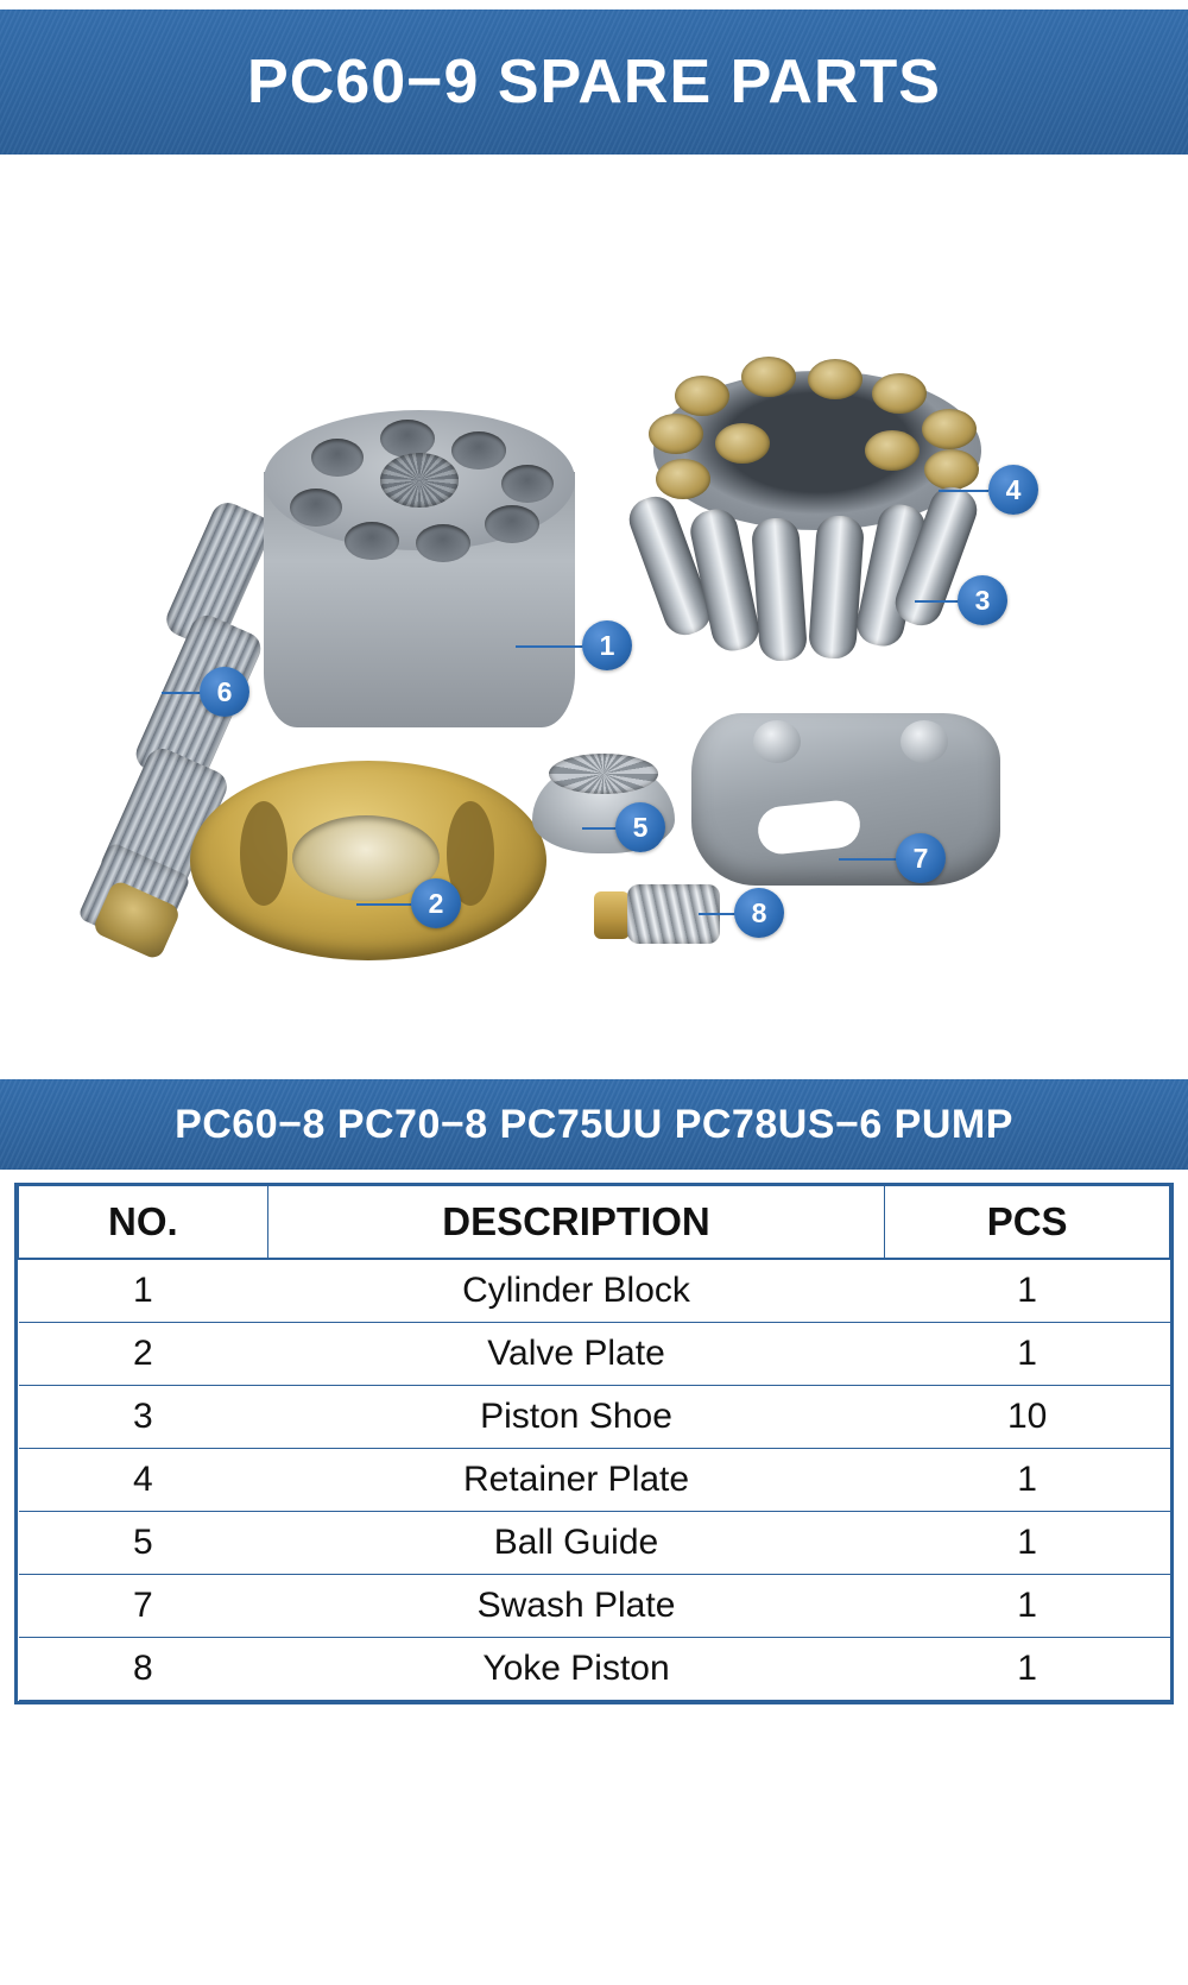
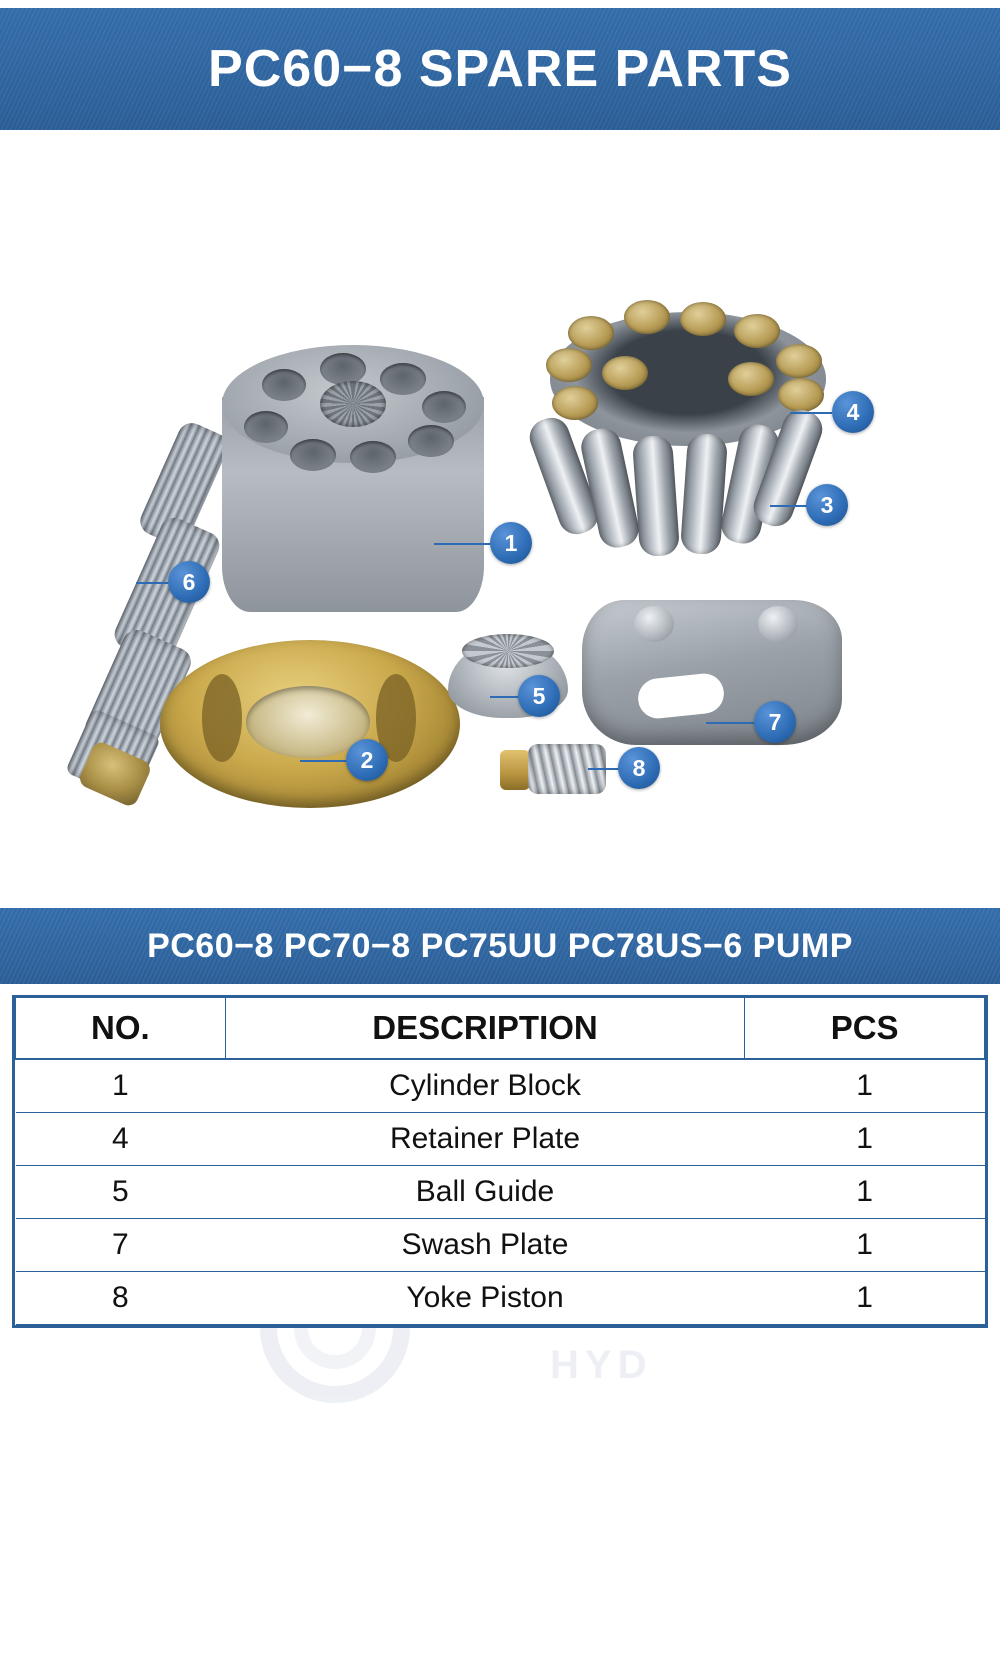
- PC60−9 SPARE PARTS
+ PC60−8 SPARE PARTS
  1
  2
  3
  4
  5
  6
  7
  8
  PC60−8 PC70−8 PC75UU PC78US−6 PUMP
  NO.	DESCRIPTION	PCS
  1	Cylinder Block	1
- 2	Valve Plate	1
- 3	Piston Shoe	10
  4	Retainer Plate	1
  5	Ball Guide	1
  7	Swash Plate	1
  8	Yoke Piston	1
